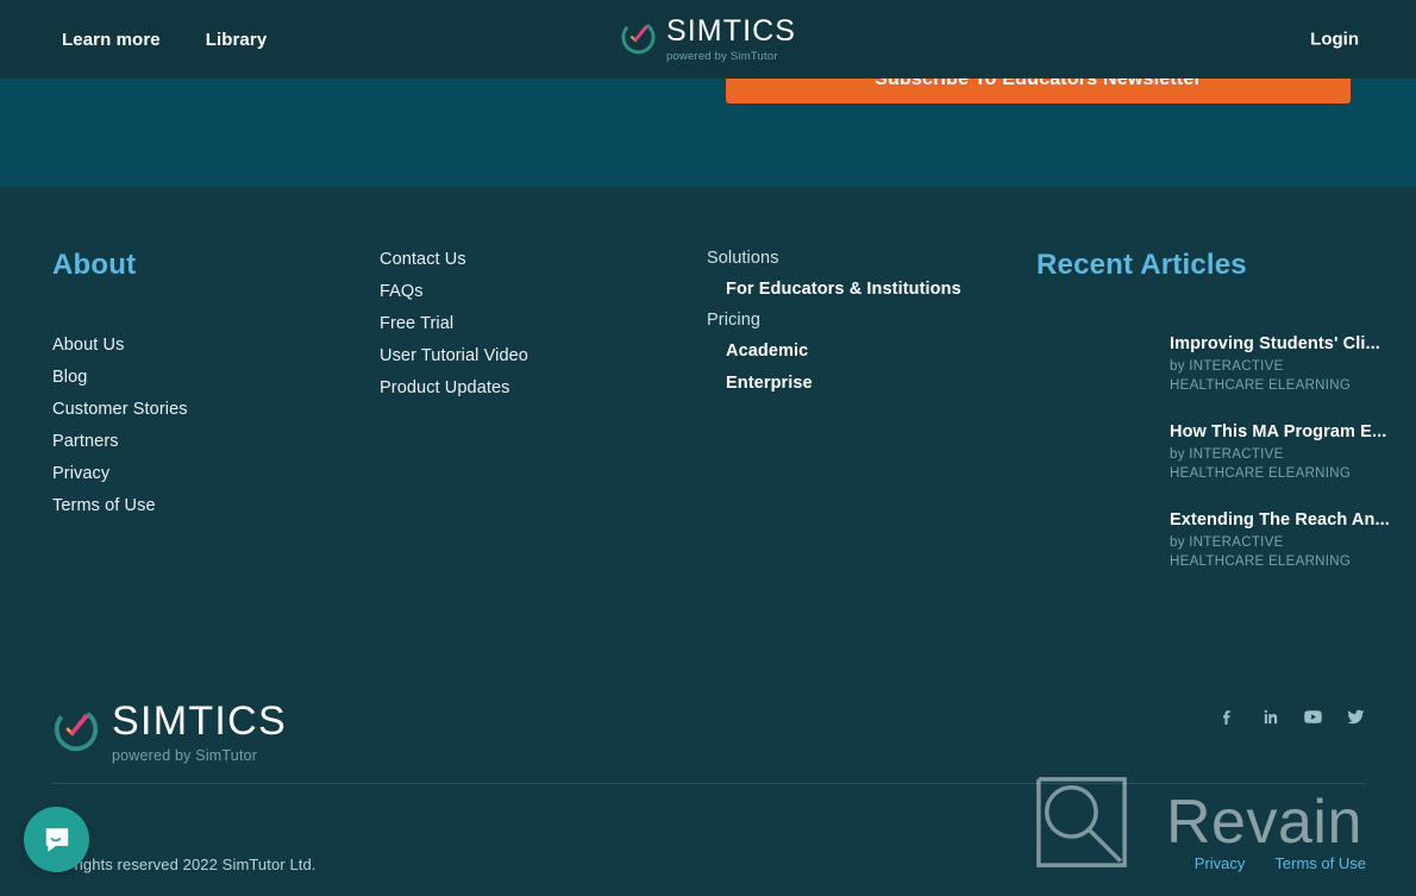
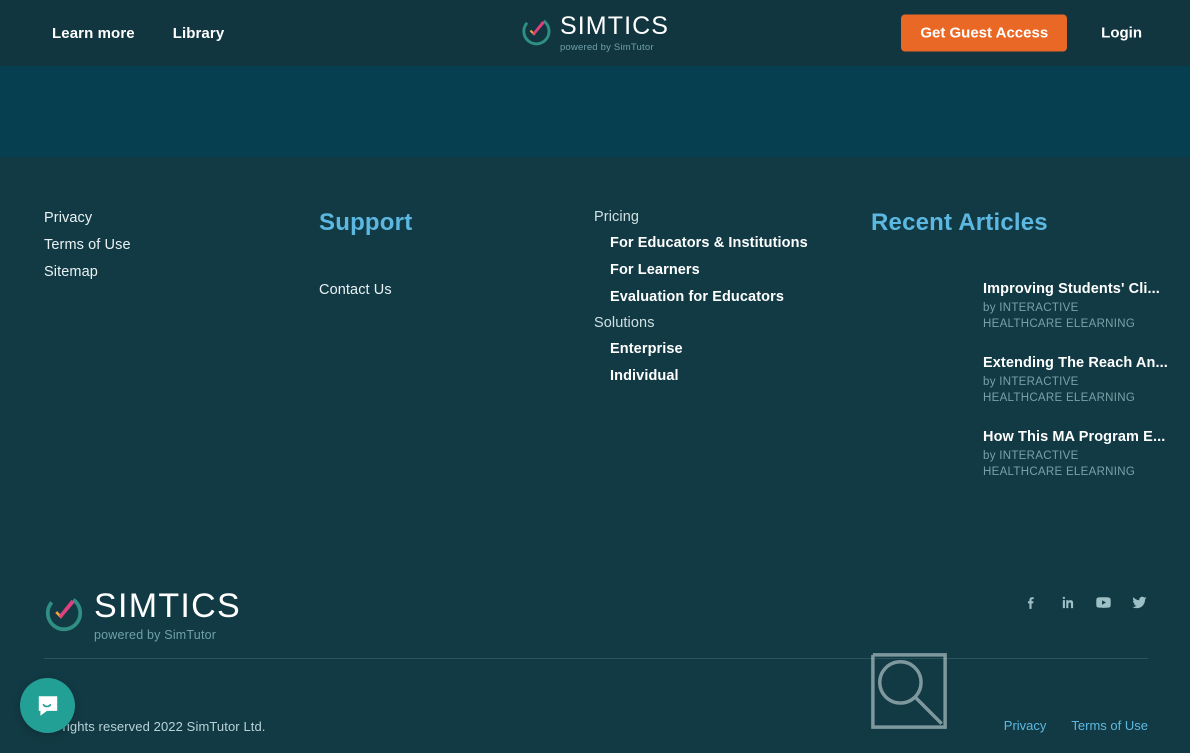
- Subscribe To Educators Newsletter
  Learn more
  Library
  SIMTICS
  powered by SimTutor
+ Get Guest Access
  Login
- About
- About Us
- Blog
- Customer Stories
- Partners
  Privacy
  Terms of Use
+ Sitemap
+ Support
  Contact Us
- FAQs
- Free Trial
- User Tutorial Video
- Product Updates
- Solutions
+ Pricing
  For Educators & Institutions
+ For Learners
+ Evaluation for Educators
- Pricing
+ Solutions
- Academic
  Enterprise
+ Individual
  Recent Articles
  Improving Students' Cli...
  by INTERACTIVE HEALTHCARE ELEARNING
- How This MA Program E...
+ Extending The Reach An...
  by INTERACTIVE HEALTHCARE ELEARNING
- Extending The Reach An...
+ How This MA Program E...
  by INTERACTIVE HEALTHCARE ELEARNING
  SIMTICS
  powered by SimTutor
  ights reserved 2022 SimTutor Ltd.
  Privacy
  Terms of Use
- Revain
